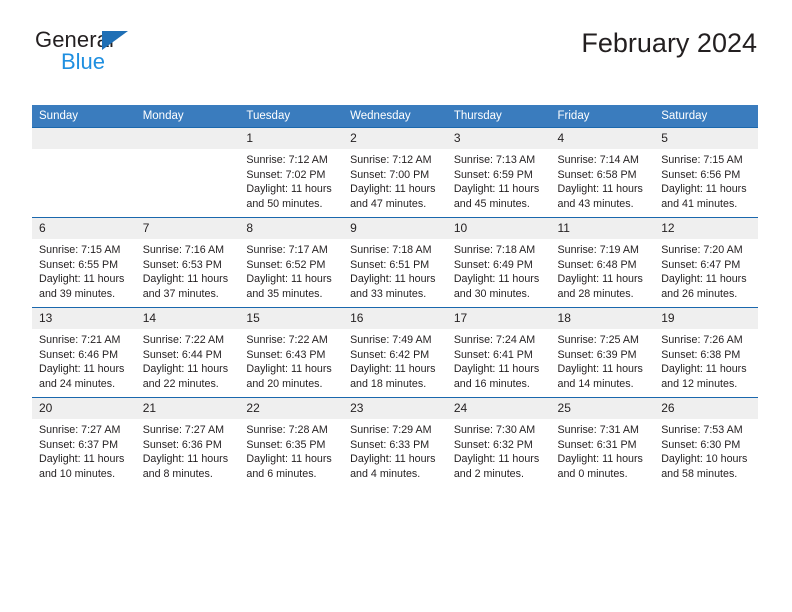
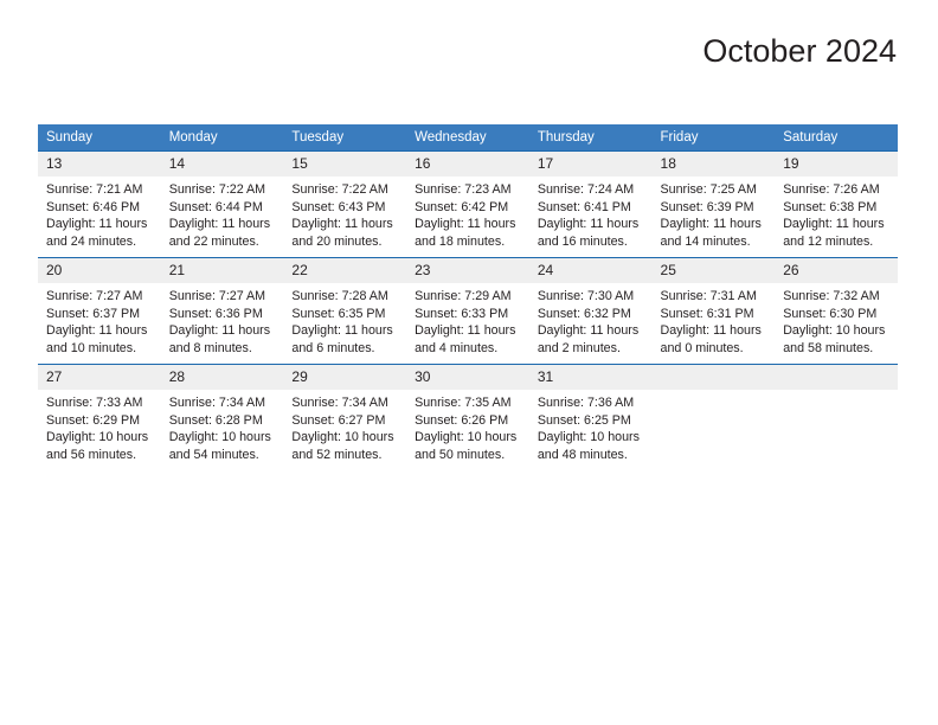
- General
- Blue
- February 2024
+ October 2024
  Sunday	Monday	Tuesday	Wednesday	Thursday	Friday	Saturday
- 		1Sunrise: 7:12 AMSunset: 7:02 PMDaylight: 11 hoursand 50 minutes.	2Sunrise: 7:12 AMSunset: 7:00 PMDaylight: 11 hoursand 47 minutes.	3Sunrise: 7:13 AMSunset: 6:59 PMDaylight: 11 hoursand 45 minutes.	4Sunrise: 7:14 AMSunset: 6:58 PMDaylight: 11 hoursand 43 minutes.	5Sunrise: 7:15 AMSunset: 6:56 PMDaylight: 11 hoursand 41 minutes.
- 6Sunrise: 7:15 AMSunset: 6:55 PMDaylight: 11 hoursand 39 minutes.	7Sunrise: 7:16 AMSunset: 6:53 PMDaylight: 11 hoursand 37 minutes.	8Sunrise: 7:17 AMSunset: 6:52 PMDaylight: 11 hoursand 35 minutes.	9Sunrise: 7:18 AMSunset: 6:51 PMDaylight: 11 hoursand 33 minutes.	10Sunrise: 7:18 AMSunset: 6:49 PMDaylight: 11 hoursand 30 minutes.	11Sunrise: 7:19 AMSunset: 6:48 PMDaylight: 11 hoursand 28 minutes.	12Sunrise: 7:20 AMSunset: 6:47 PMDaylight: 11 hoursand 26 minutes.
- 13Sunrise: 7:21 AMSunset: 6:46 PMDaylight: 11 hoursand 24 minutes.	14Sunrise: 7:22 AMSunset: 6:44 PMDaylight: 11 hoursand 22 minutes.	15Sunrise: 7:22 AMSunset: 6:43 PMDaylight: 11 hoursand 20 minutes.	16Sunrise: 7:49 AMSunset: 6:42 PMDaylight: 11 hoursand 18 minutes.	17Sunrise: 7:24 AMSunset: 6:41 PMDaylight: 11 hoursand 16 minutes.	18Sunrise: 7:25 AMSunset: 6:39 PMDaylight: 11 hoursand 14 minutes.	19Sunrise: 7:26 AMSunset: 6:38 PMDaylight: 11 hoursand 12 minutes.
+ 13Sunrise: 7:21 AMSunset: 6:46 PMDaylight: 11 hoursand 24 minutes.	14Sunrise: 7:22 AMSunset: 6:44 PMDaylight: 11 hoursand 22 minutes.	15Sunrise: 7:22 AMSunset: 6:43 PMDaylight: 11 hoursand 20 minutes.	16Sunrise: 7:23 AMSunset: 6:42 PMDaylight: 11 hoursand 18 minutes.	17Sunrise: 7:24 AMSunset: 6:41 PMDaylight: 11 hoursand 16 minutes.	18Sunrise: 7:25 AMSunset: 6:39 PMDaylight: 11 hoursand 14 minutes.	19Sunrise: 7:26 AMSunset: 6:38 PMDaylight: 11 hoursand 12 minutes.
- 20Sunrise: 7:27 AMSunset: 6:37 PMDaylight: 11 hoursand 10 minutes.	21Sunrise: 7:27 AMSunset: 6:36 PMDaylight: 11 hoursand 8 minutes.	22Sunrise: 7:28 AMSunset: 6:35 PMDaylight: 11 hoursand 6 minutes.	23Sunrise: 7:29 AMSunset: 6:33 PMDaylight: 11 hoursand 4 minutes.	24Sunrise: 7:30 AMSunset: 6:32 PMDaylight: 11 hoursand 2 minutes.	25Sunrise: 7:31 AMSunset: 6:31 PMDaylight: 11 hoursand 0 minutes.	26Sunrise: 7:53 AMSunset: 6:30 PMDaylight: 10 hoursand 58 minutes.
+ 20Sunrise: 7:27 AMSunset: 6:37 PMDaylight: 11 hoursand 10 minutes.	21Sunrise: 7:27 AMSunset: 6:36 PMDaylight: 11 hoursand 8 minutes.	22Sunrise: 7:28 AMSunset: 6:35 PMDaylight: 11 hoursand 6 minutes.	23Sunrise: 7:29 AMSunset: 6:33 PMDaylight: 11 hoursand 4 minutes.	24Sunrise: 7:30 AMSunset: 6:32 PMDaylight: 11 hoursand 2 minutes.	25Sunrise: 7:31 AMSunset: 6:31 PMDaylight: 11 hoursand 0 minutes.	26Sunrise: 7:32 AMSunset: 6:30 PMDaylight: 10 hoursand 58 minutes.
+ 27Sunrise: 7:33 AMSunset: 6:29 PMDaylight: 10 hoursand 56 minutes.	28Sunrise: 7:34 AMSunset: 6:28 PMDaylight: 10 hoursand 54 minutes.	29Sunrise: 7:34 AMSunset: 6:27 PMDaylight: 10 hoursand 52 minutes.	30Sunrise: 7:35 AMSunset: 6:26 PMDaylight: 10 hoursand 50 minutes.	31Sunrise: 7:36 AMSunset: 6:25 PMDaylight: 10 hoursand 48 minutes.
